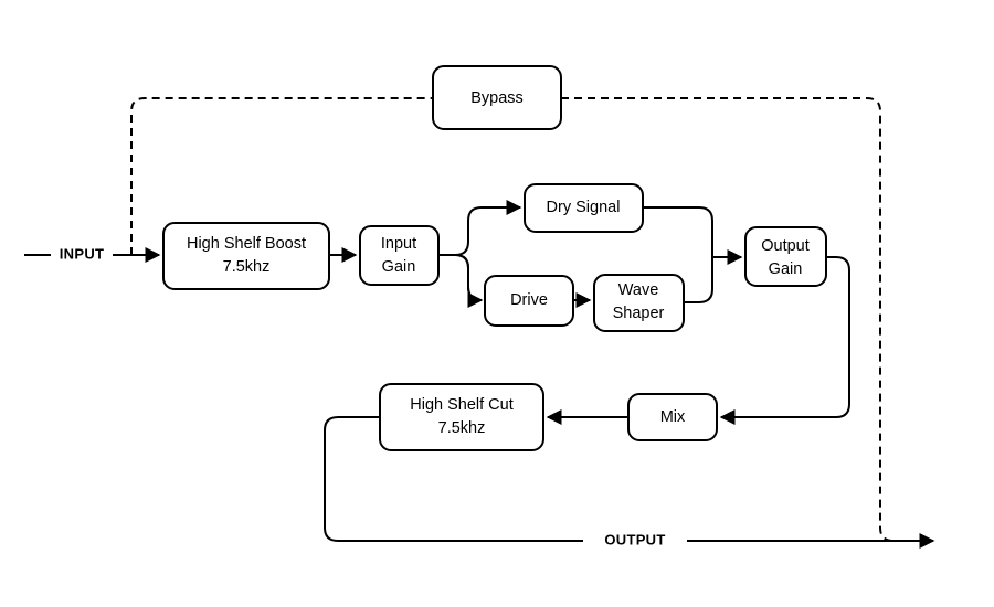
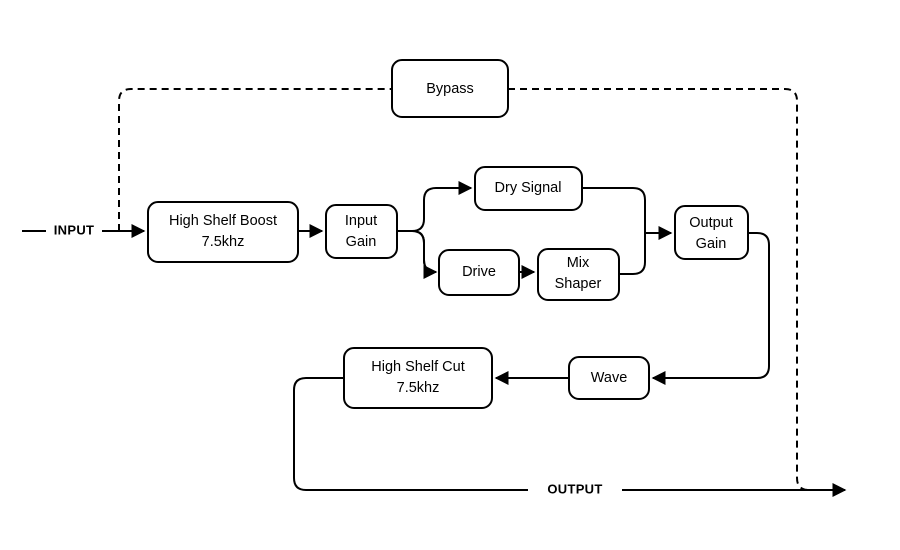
  Bypass
  High Shelf Boost
  7.5khz
  Input
  Gain
  Dry Signal
  Drive
- Wave
+ Mix
  Shaper
  Output
  Gain
- Mix
+ Wave
  High Shelf Cut
  7.5khz
  INPUT
  OUTPUT
